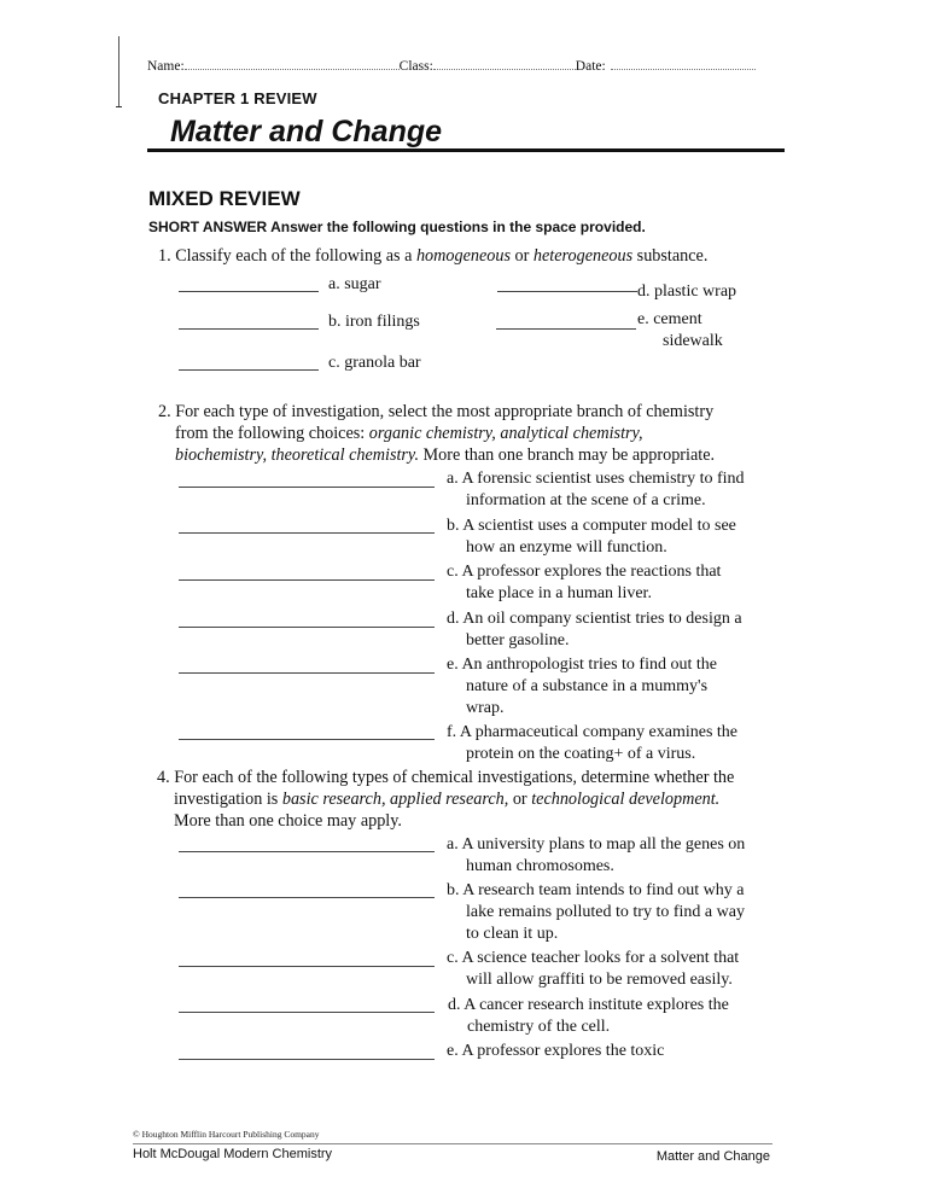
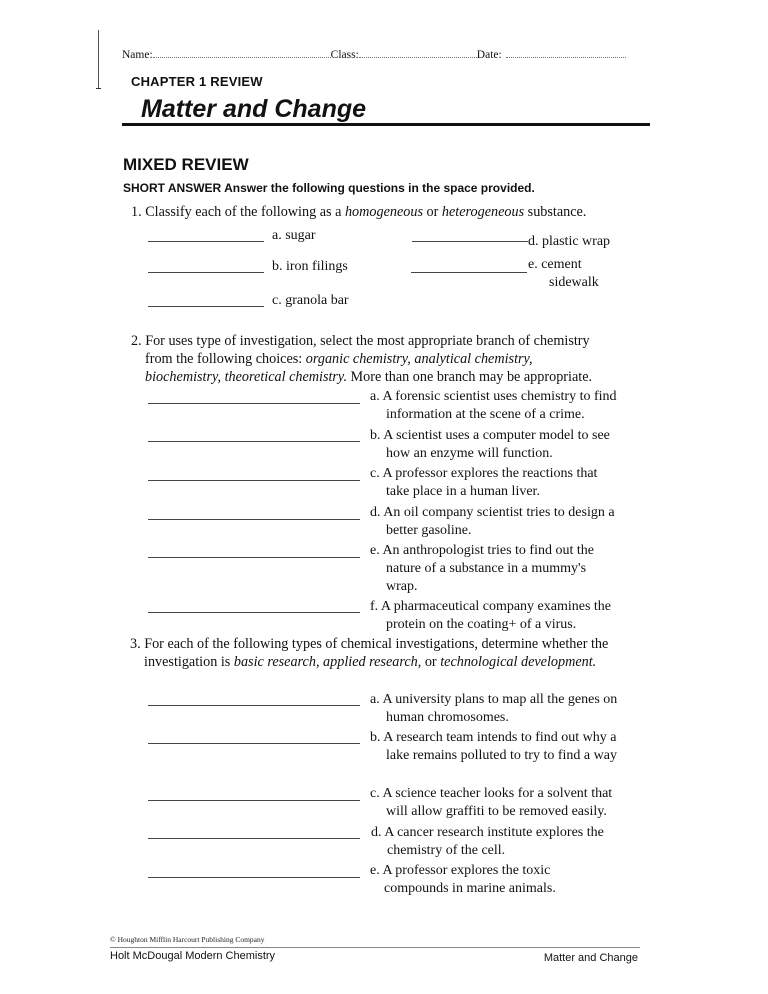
  Name:
  Class:
  Date:
  CHAPTER 1 REVIEW
  Matter and Change
  MIXED REVIEW
  SHORT ANSWER Answer the following questions in the space provided.
  1. Classify each of the following as a homogeneous or heterogeneous substance.
  a. sugar
  b. iron filings
  c. granola bar
  d. plastic wrap
  e. cement
  sidewalk
- 2. For each type of investigation, select the most appropriate branch of chemistry
+ 2. For uses type of investigation, select the most appropriate branch of chemistry
  from the following choices: organic chemistry, analytical chemistry,
  biochemistry, theoretical chemistry. More than one branch may be appropriate.
  a. A forensic scientist uses chemistry to find
  information at the scene of a crime.
  b. A scientist uses a computer model to see
  how an enzyme will function.
  c. A professor explores the reactions that
  take place in a human liver.
  d. An oil company scientist tries to design a
  better gasoline.
  e. An anthropologist tries to find out the
  nature of a substance in a mummy's
  wrap.
  f. A pharmaceutical company examines the
  protein on the coating+ of a virus.
- 4. For each of the following types of chemical investigations, determine whether the
+ 3. For each of the following types of chemical investigations, determine whether the
  investigation is basic research, applied research, or technological development.
- More than one choice may apply.
  a. A university plans to map all the genes on
  human chromosomes.
  b. A research team intends to find out why a
  lake remains polluted to try to find a way
- to clean it up.
  c. A science teacher looks for a solvent that
  will allow graffiti to be removed easily.
  d. A cancer research institute explores the
  chemistry of the cell.
  e. A professor explores the toxic
+ compounds in marine animals.
  © Houghton Mifflin Harcourt Publishing Company
  Holt McDougal Modern Chemistry
  Matter and Change
